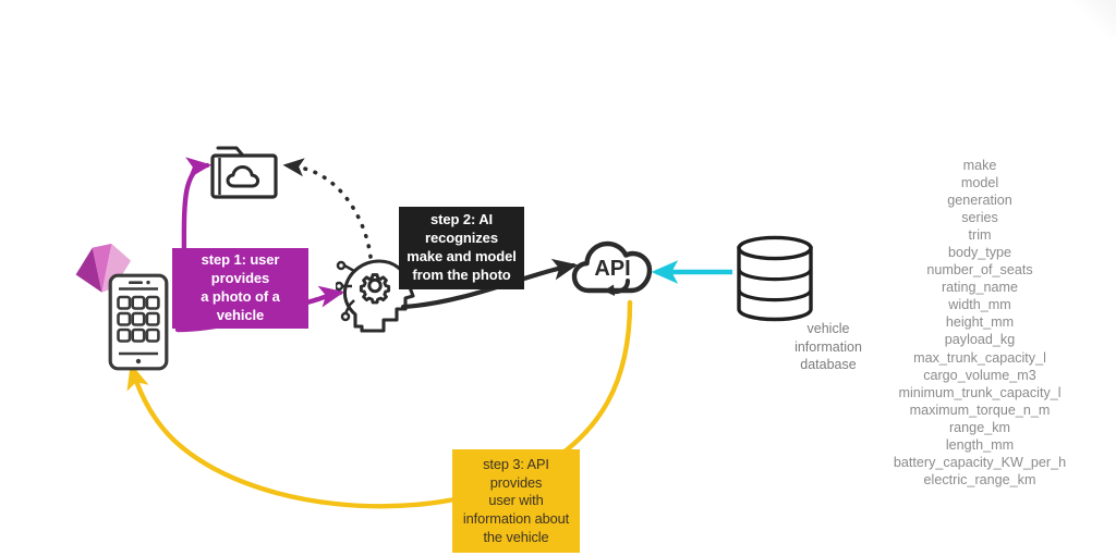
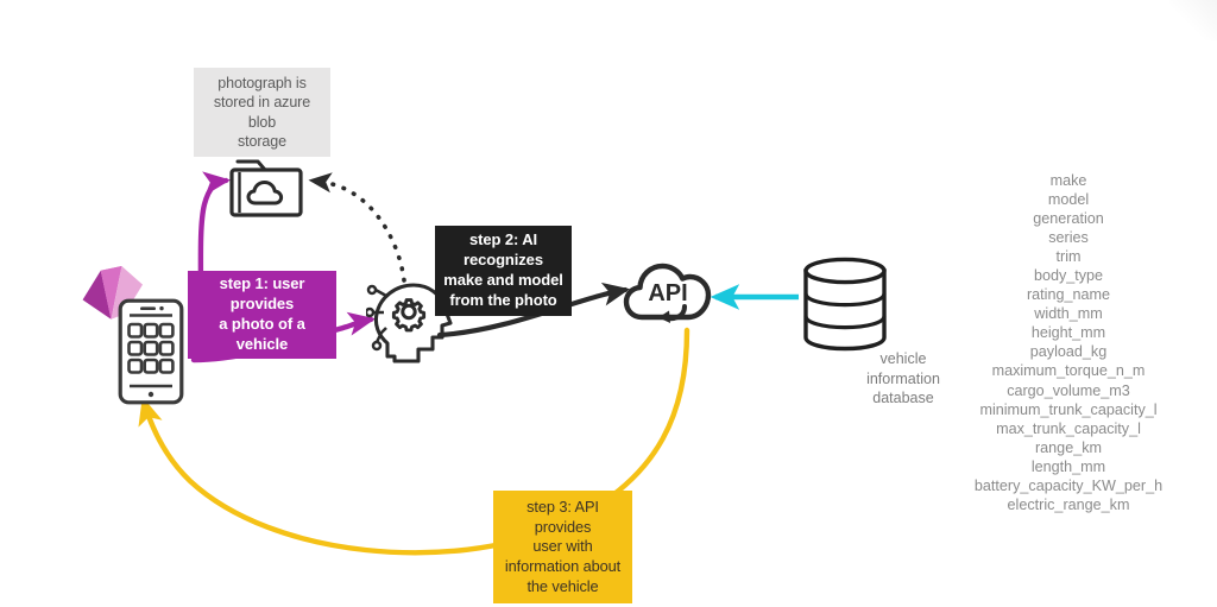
  API
+ photograph is
+ stored in azure blob
+ storage
  step 1: user provides
  a photo of a vehicle
  step 2: AI recognizes
  make and model
  from the photo
  step 3: API provides
  user with
  information about
  the vehicle
  vehicle
  information
  database
  make
  model
  generation
  series
  trim
  body_type
- number_of_seats
  rating_name
  width_mm
  height_mm
  payload_kg
- max_trunk_capacity_l
+ maximum_torque_n_m
  cargo_volume_m3
  minimum_trunk_capacity_l
- maximum_torque_n_m
+ max_trunk_capacity_l
  range_km
  length_mm
  battery_capacity_KW_per_h
  electric_range_km
